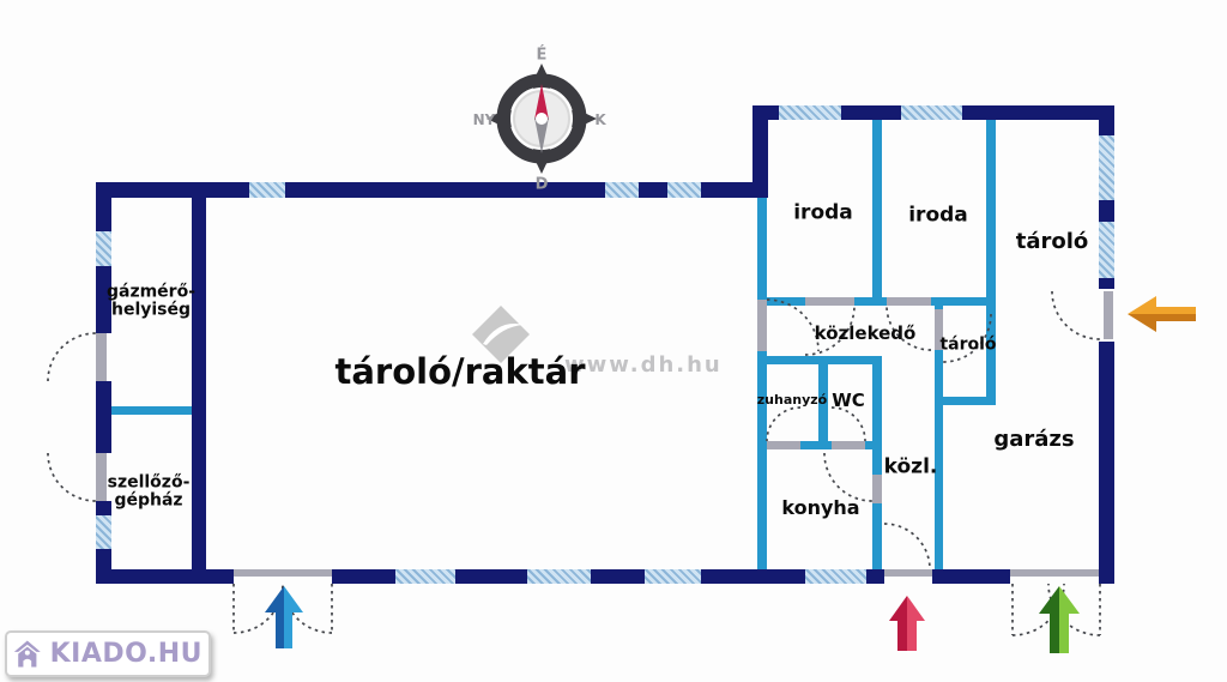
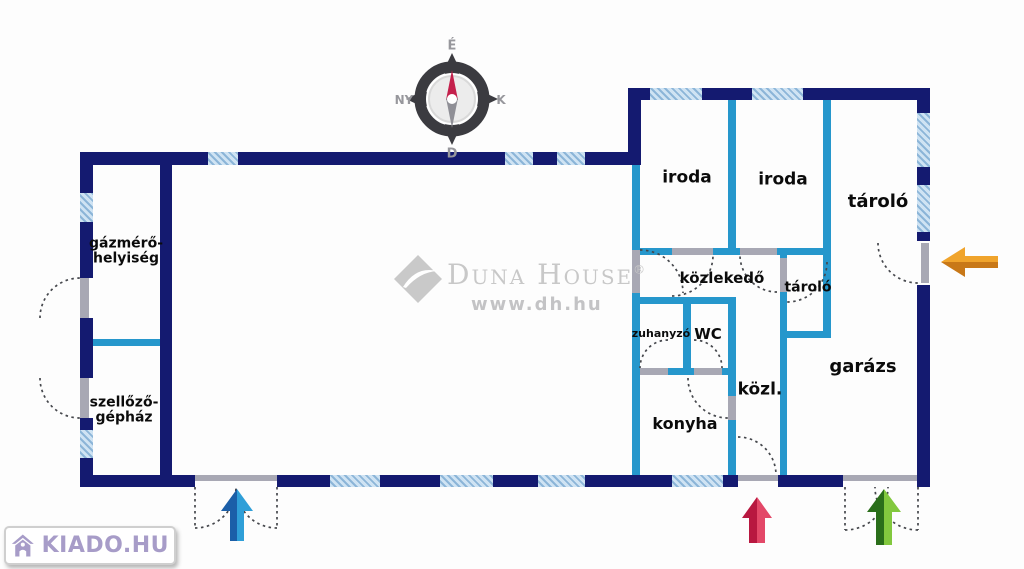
  É
  D
  NY
  K
+ Duna House®
  www.dh.hu
  gázmérő-
  helyiség
  szellőző-
  gépház
- tároló/raktár
  iroda
  iroda
  tároló
  közlekedő
  tároló
  zuhanyzó
  WC
  közl.
  konyha
  garázs
  KIADO.HU
